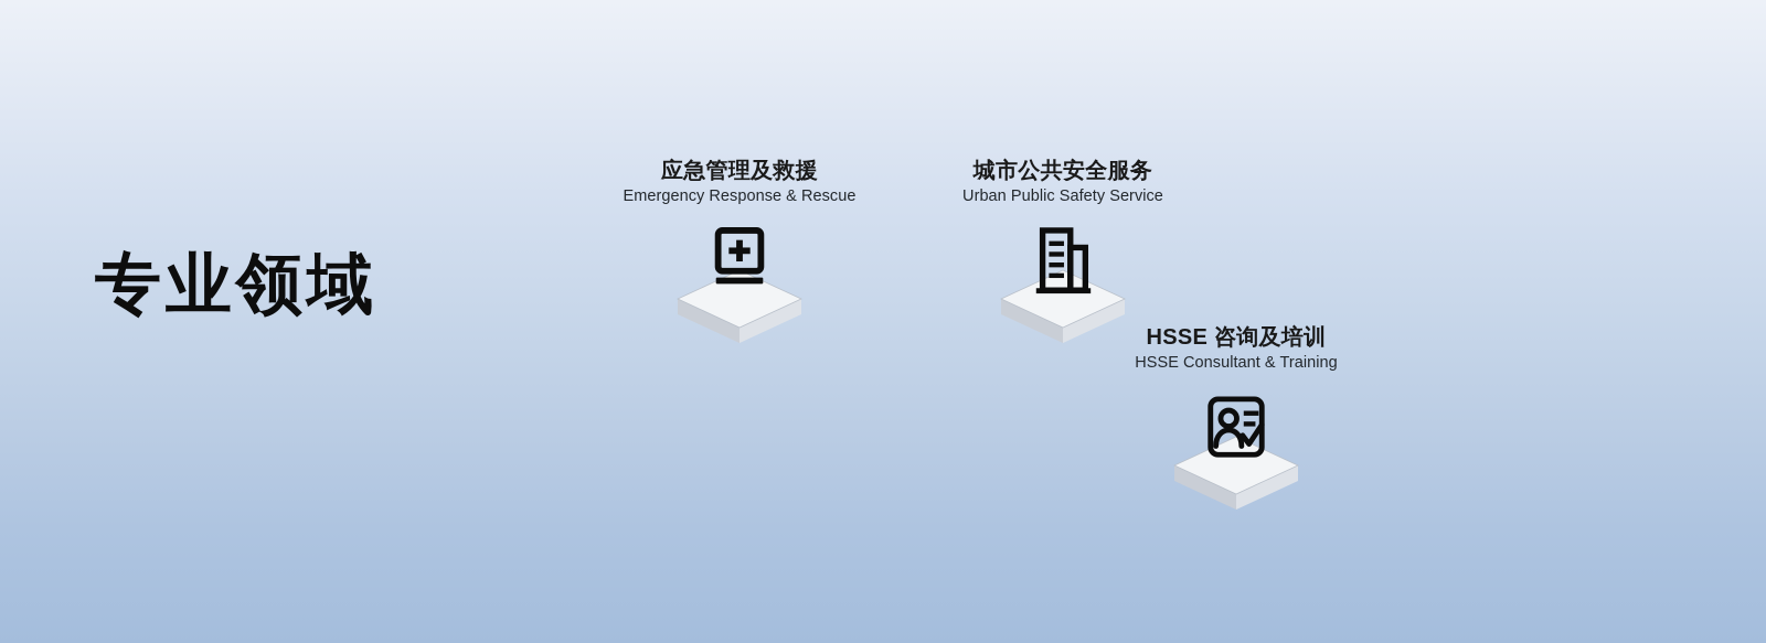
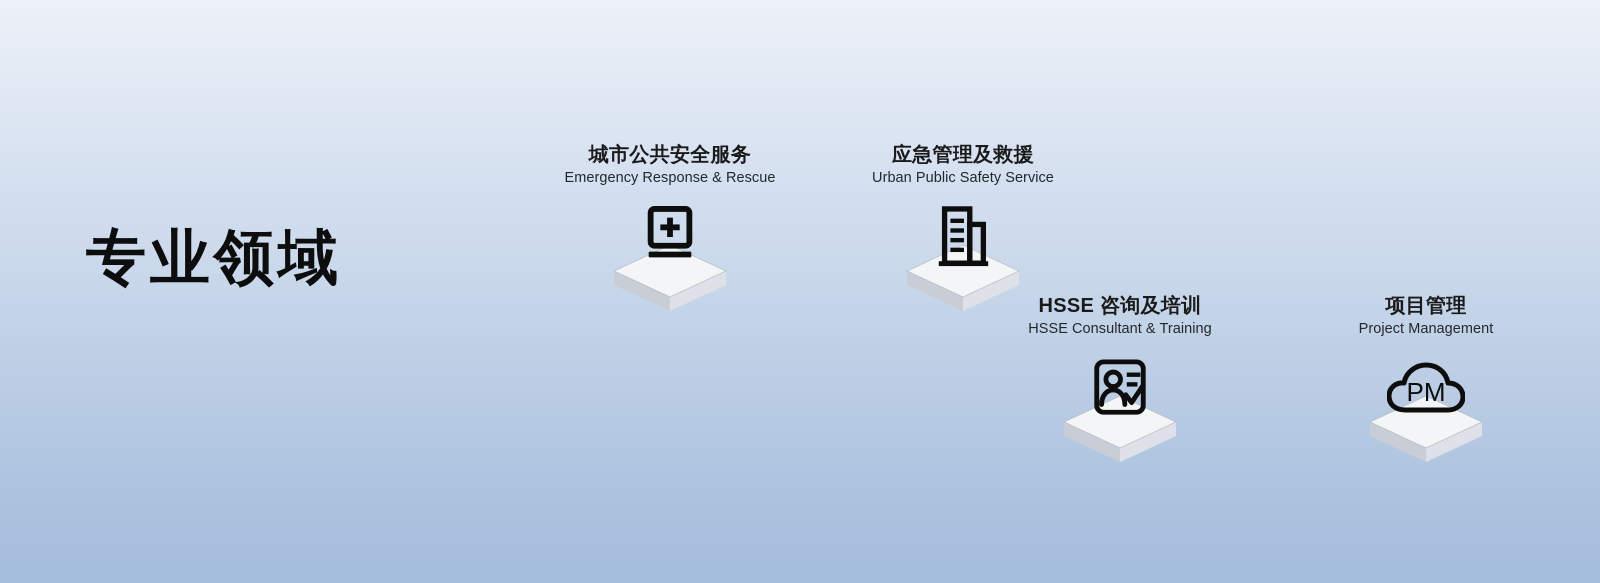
  专业领域
- 应急管理及救援
+ 城市公共安全服务
  Emergency Response & Rescue
- 城市公共安全服务
+ 应急管理及救援
  Urban Public Safety Service
  HSSE 咨询及培训
  HSSE Consultant & Training
+ 项目管理
+ Project Management
+ PM
